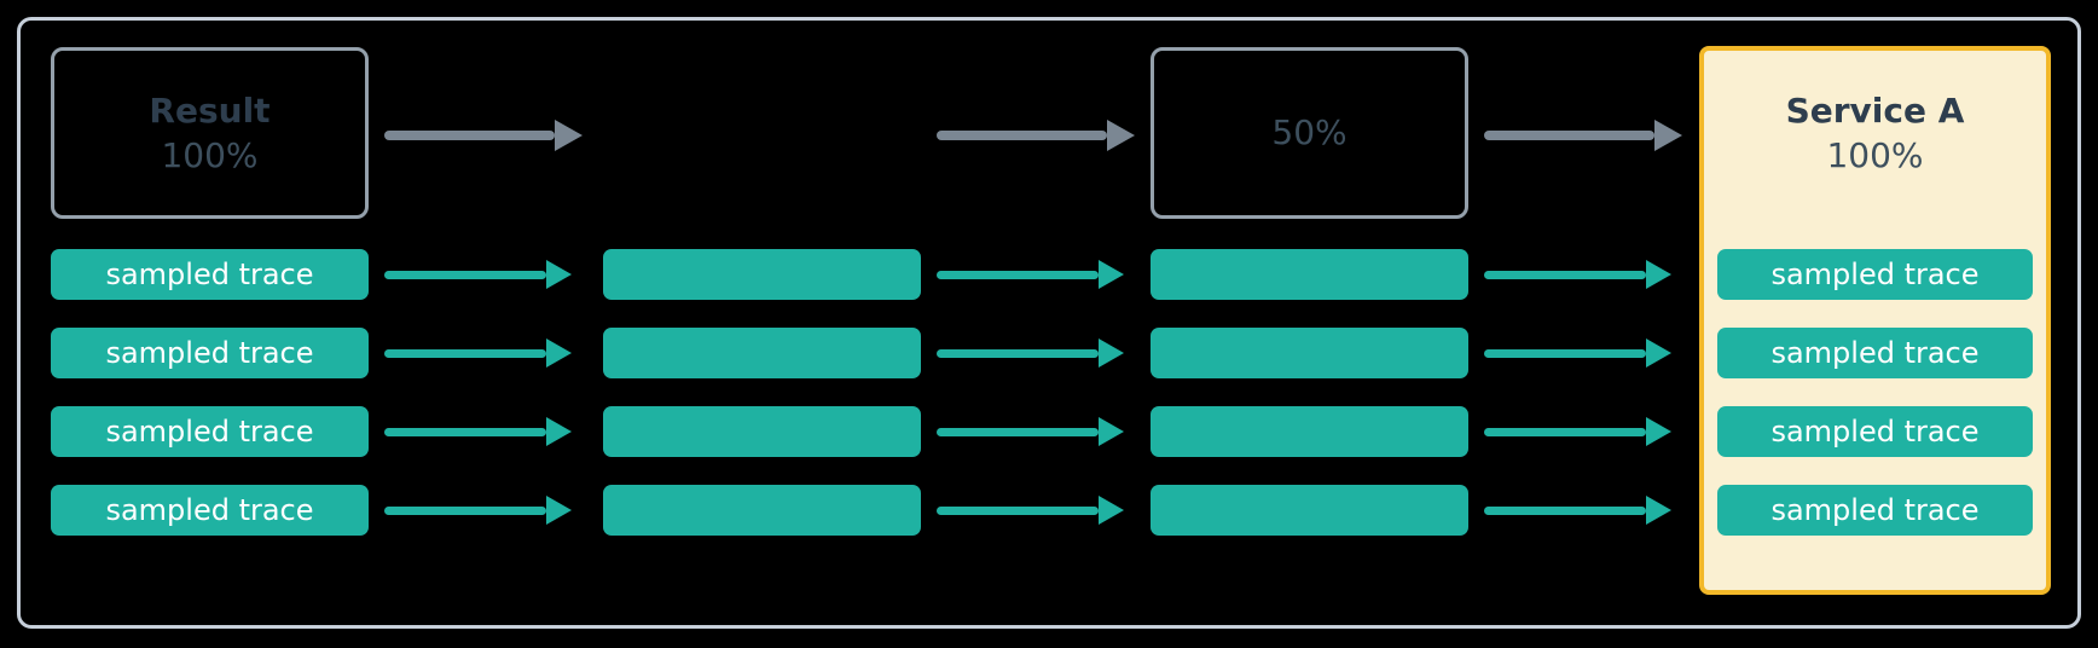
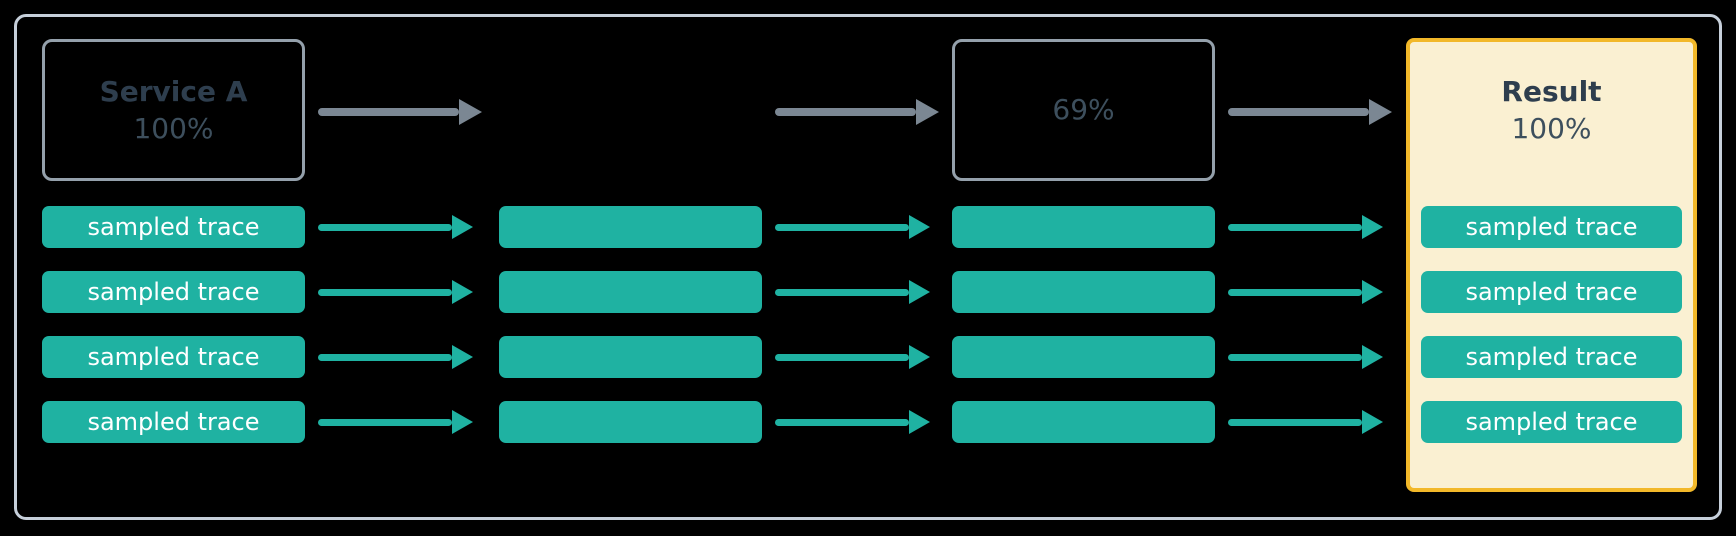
- Result
+ Service A
  100%
- 50%
+ 69%
- Service A
+ Result
  100%
  sampled trace
  sampled trace
  sampled trace
  sampled trace
  sampled trace
  sampled trace
  sampled trace
  sampled trace
